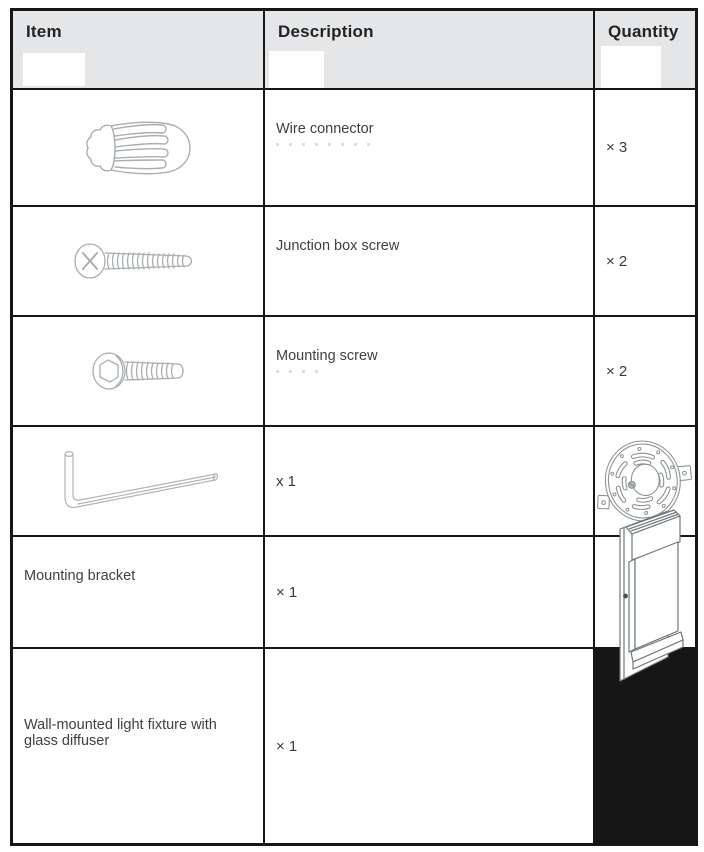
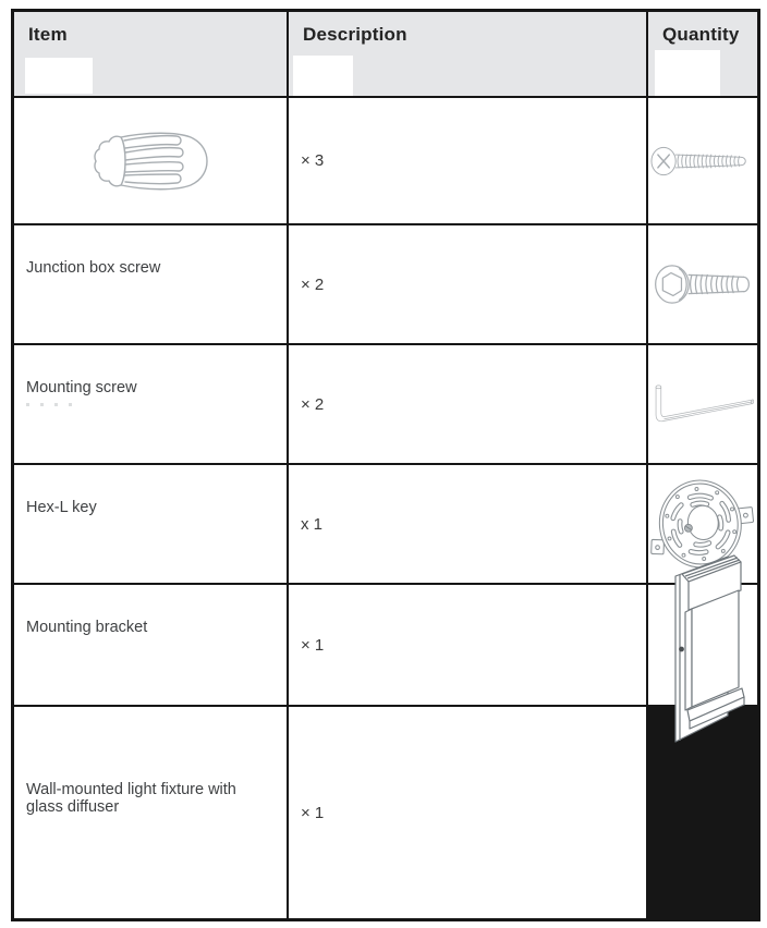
  Item
  Description
  Quantity
- Wire connector
  × 3
  Junction box screw
  × 2
  Mounting screw
  × 2
+ Hex-L key
  x 1
  Mounting bracket
  × 1
  Wall-mounted light fixture with glass diffuser
  × 1
